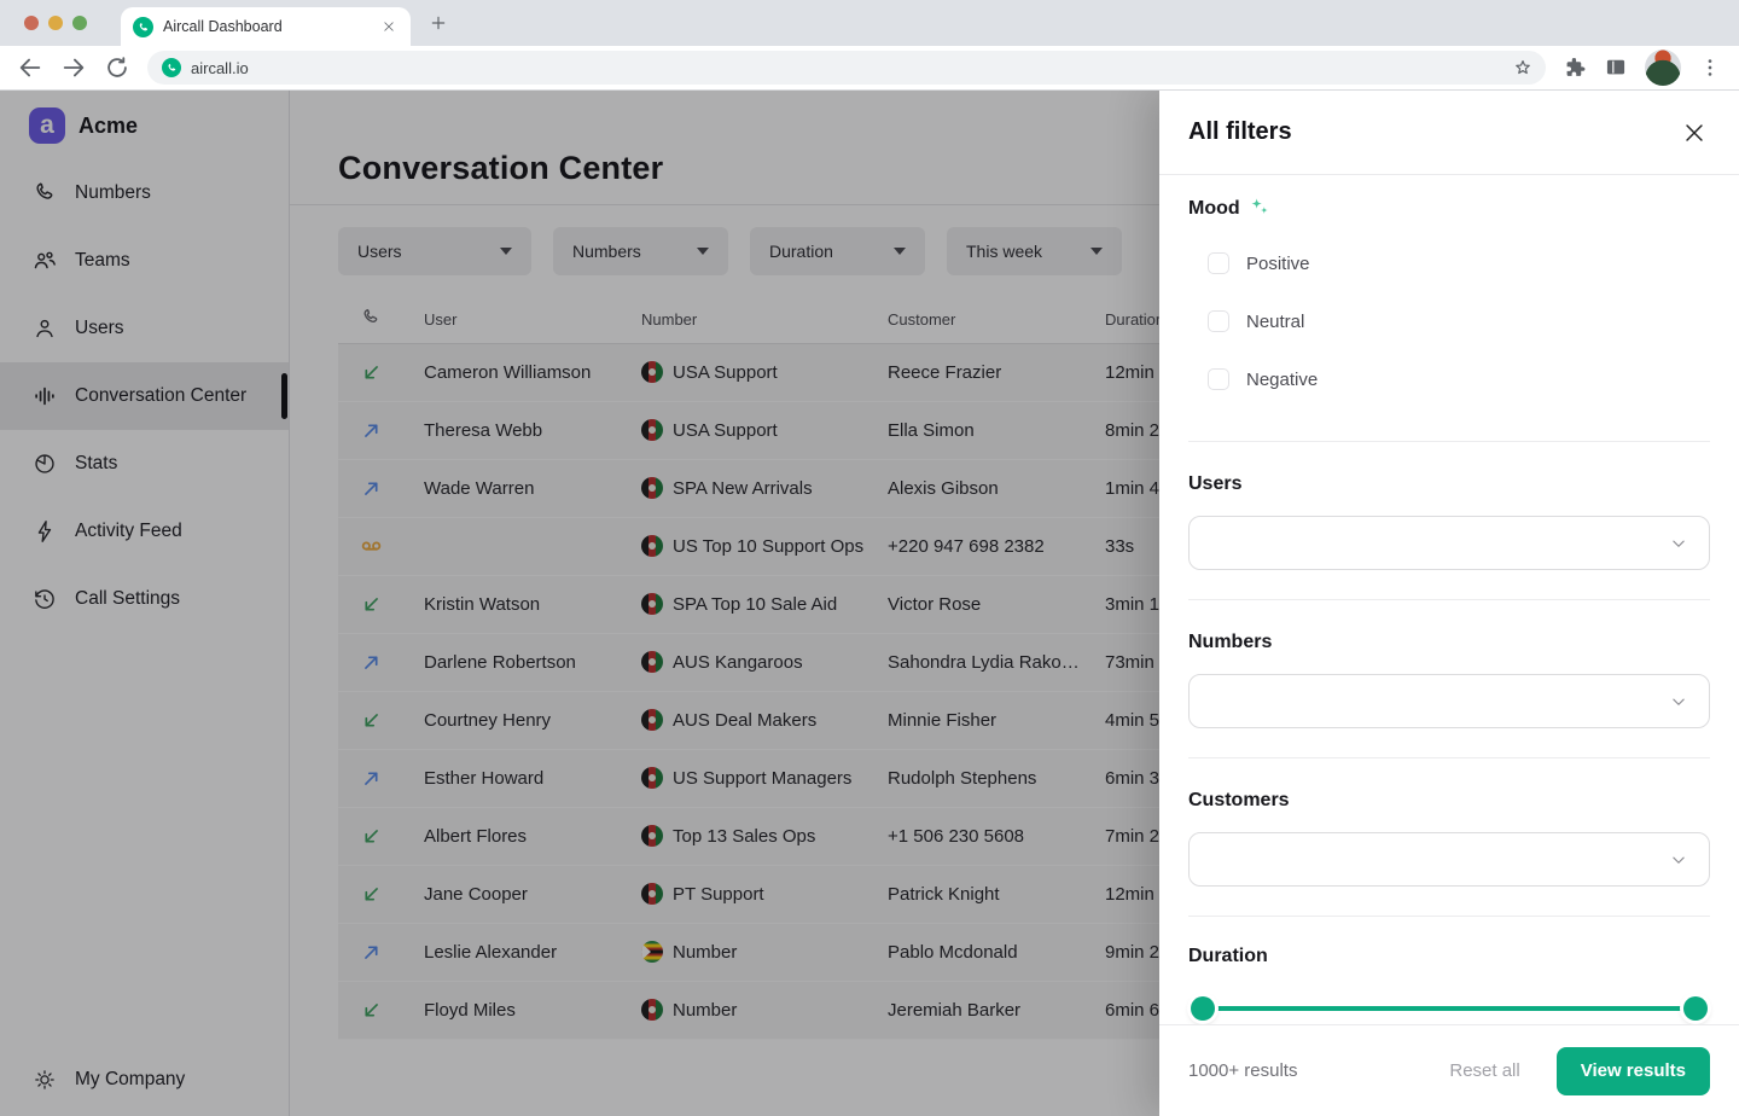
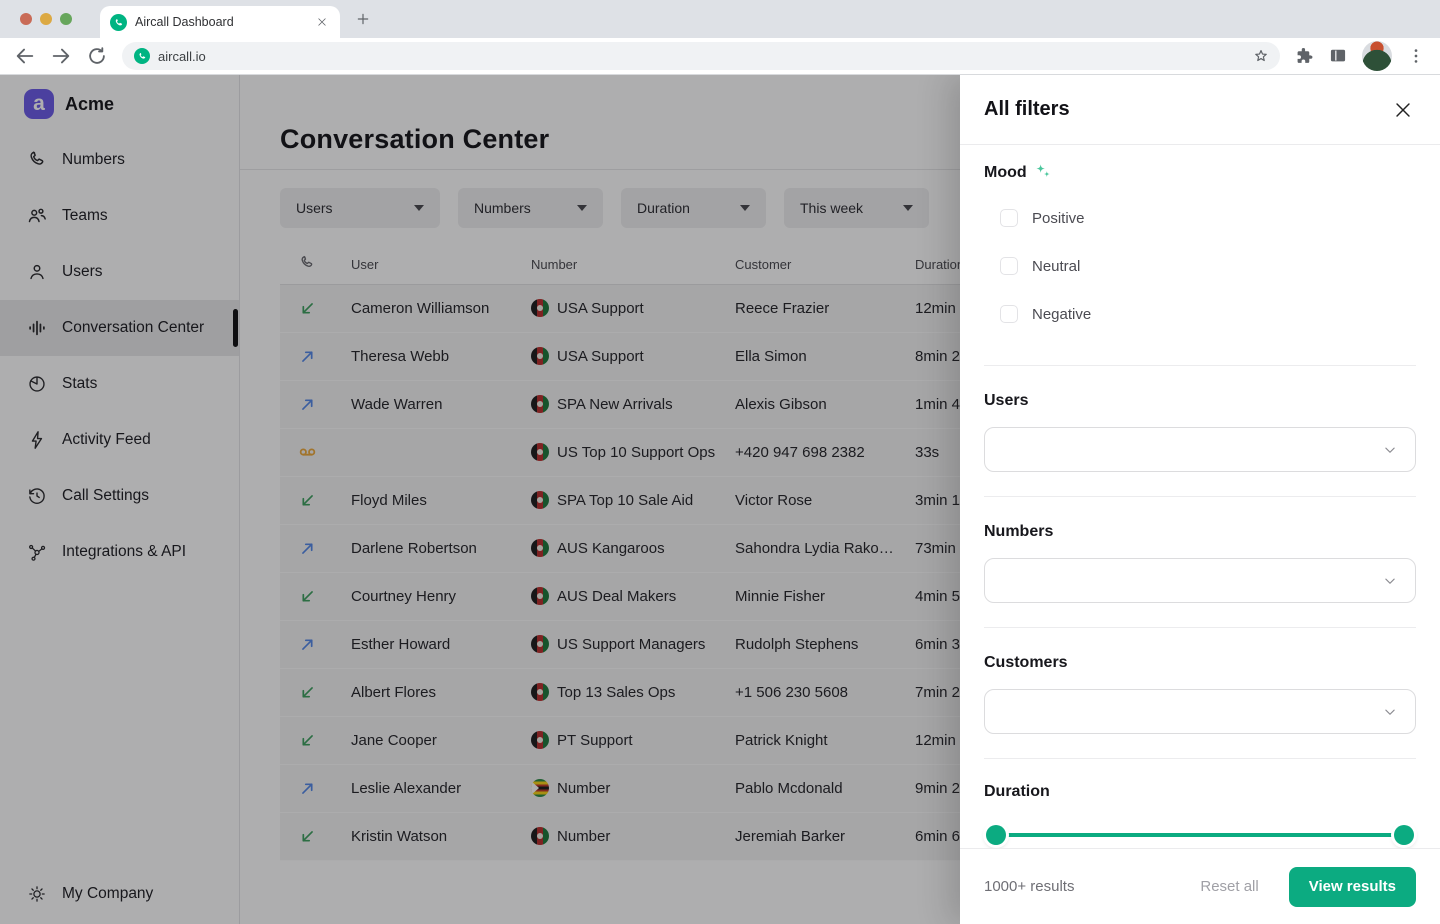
  Aircall Dashboard
  aircall.io
  a
  Acme
  Numbers
  Teams
  Users
  Conversation Center
  Stats
  Activity Feed
  Call Settings
+ Integrations & API
  My Company
  Conversation Center
  Users
  Numbers
  Duration
  This week
  	User	Number	Customer	Duratio
  	Cameron Williamson	USA Support	Reece Frazier	12min
  	Theresa Webb	USA Support	Ella Simon	8min 2
  	Wade Warren	SPA New Arrivals	Alexis Gibson	1min 4
- 		US Top 10 Support Ops	+220 947 698 2382	33s
+ 		US Top 10 Support Ops	+420 947 698 2382	33s
- 	Kristin Watson	SPA Top 10 Sale Aid	Victor Rose	3min 1
+ 	Floyd Miles	SPA Top 10 Sale Aid	Victor Rose	3min 1
  	Darlene Robertson	AUS Kangaroos	Sahondra Lydia Rako…	73min
  	Courtney Henry	AUS Deal Makers	Minnie Fisher	4min 5
  	Esther Howard	US Support Managers	Rudolph Stephens	6min 3
  	Albert Flores	Top 13 Sales Ops	+1 506 230 5608	7min 2
  	Jane Cooper	PT Support	Patrick Knight	12min
  	Leslie Alexander	Number	Pablo Mcdonald	9min 2
- 	Floyd Miles	Number	Jeremiah Barker	6min 6
+ 	Kristin Watson	Number	Jeremiah Barker	6min 6
  All filters
  Mood
  Positive
  Neutral
  Negative
  Users
  Numbers
  Customers
  Duration
  1000+ results
  Reset all
  View results
